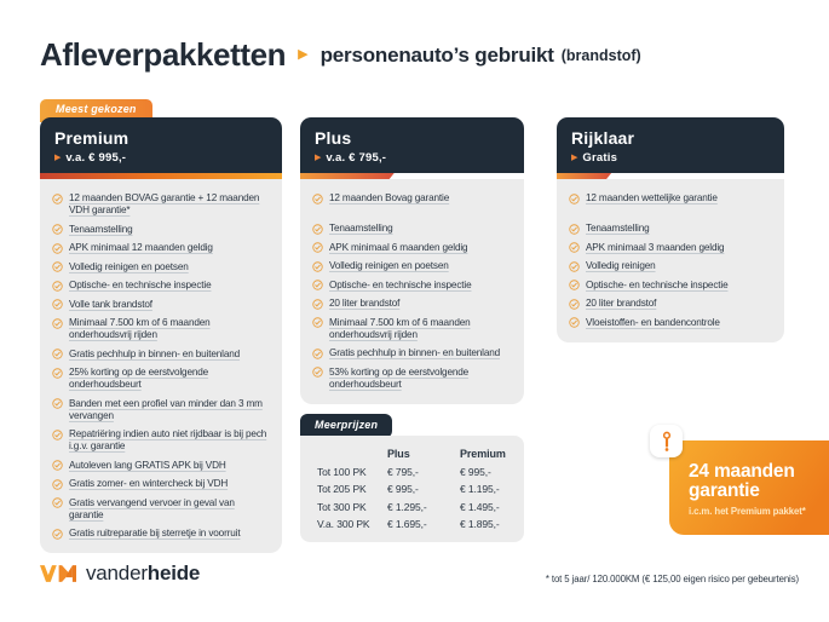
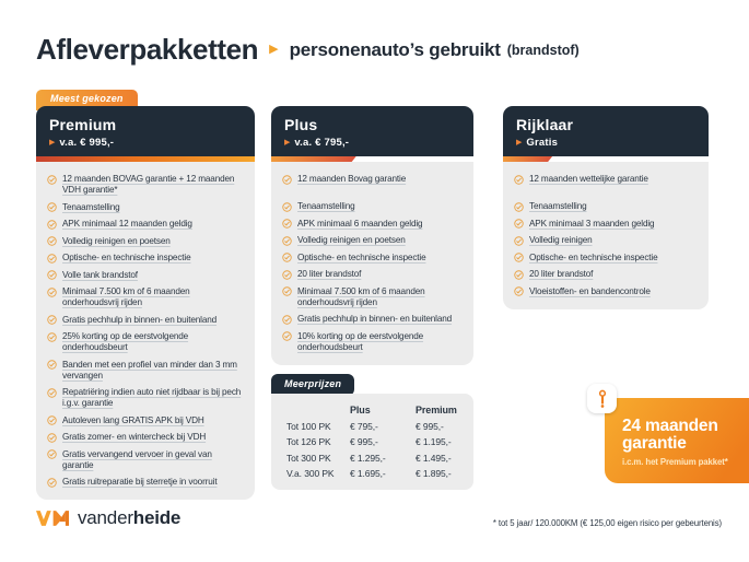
  Afleverpakketten
  ▶
  personenauto’s gebruikt
  (brandstof)
  Meest gekozen
  Premium
  v.a. € 995,-
  12 maanden BOVAG garantie + 12 maanden VDH garantie*
  Tenaamstelling
  APK minimaal 12 maanden geldig
  Volledig reinigen en poetsen
  Optische- en technische inspectie
  Volle tank brandstof
  Minimaal 7.500 km of 6 maanden onderhoudsvrij rijden
  Gratis pechhulp in binnen- en buitenland
  25% korting op de eerstvolgende onderhoudsbeurt
  Banden met een profiel van minder dan 3 mm vervangen
  Repatriëring indien auto niet rijdbaar is bij pech i.g.v. garantie
  Autoleven lang GRATIS APK bij VDH
  Gratis zomer- en wintercheck bij VDH
  Gratis vervangend vervoer in geval van garantie
  Gratis ruitreparatie bij sterretje in voorruit
  Plus
  v.a. € 795,-
  12 maanden Bovag garantie
  Tenaamstelling
  APK minimaal 6 maanden geldig
  Volledig reinigen en poetsen
  Optische- en technische inspectie
  20 liter brandstof
  Minimaal 7.500 km of 6 maanden onderhoudsvrij rijden
  Gratis pechhulp in binnen- en buitenland
- 53% korting op de eerstvolgende onderhoudsbeurt
+ 10% korting op de eerstvolgende onderhoudsbeurt
  Rijklaar
  Gratis
  12 maanden wettelijke garantie
  Tenaamstelling
  APK minimaal 3 maanden geldig
  Volledig reinigen
  Optische- en technische inspectie
  20 liter brandstof
  Vloeistoffen- en bandencontrole
  Meerprijzen
  Plus
  Premium
  Tot 100 PK
  € 795,-
  € 995,-
- Tot 205 PK
+ Tot 126 PK
  € 995,-
  € 1.195,-
  Tot 300 PK
  € 1.295,-
  € 1.495,-
  V.a. 300 PK
  € 1.695,-
  € 1.895,-
  24 maanden
  garantie
  i.c.m. het Premium pakket*
  vanderheide
  * tot 5 jaar/ 120.000KM (€ 125,00 eigen risico per gebeurtenis)
